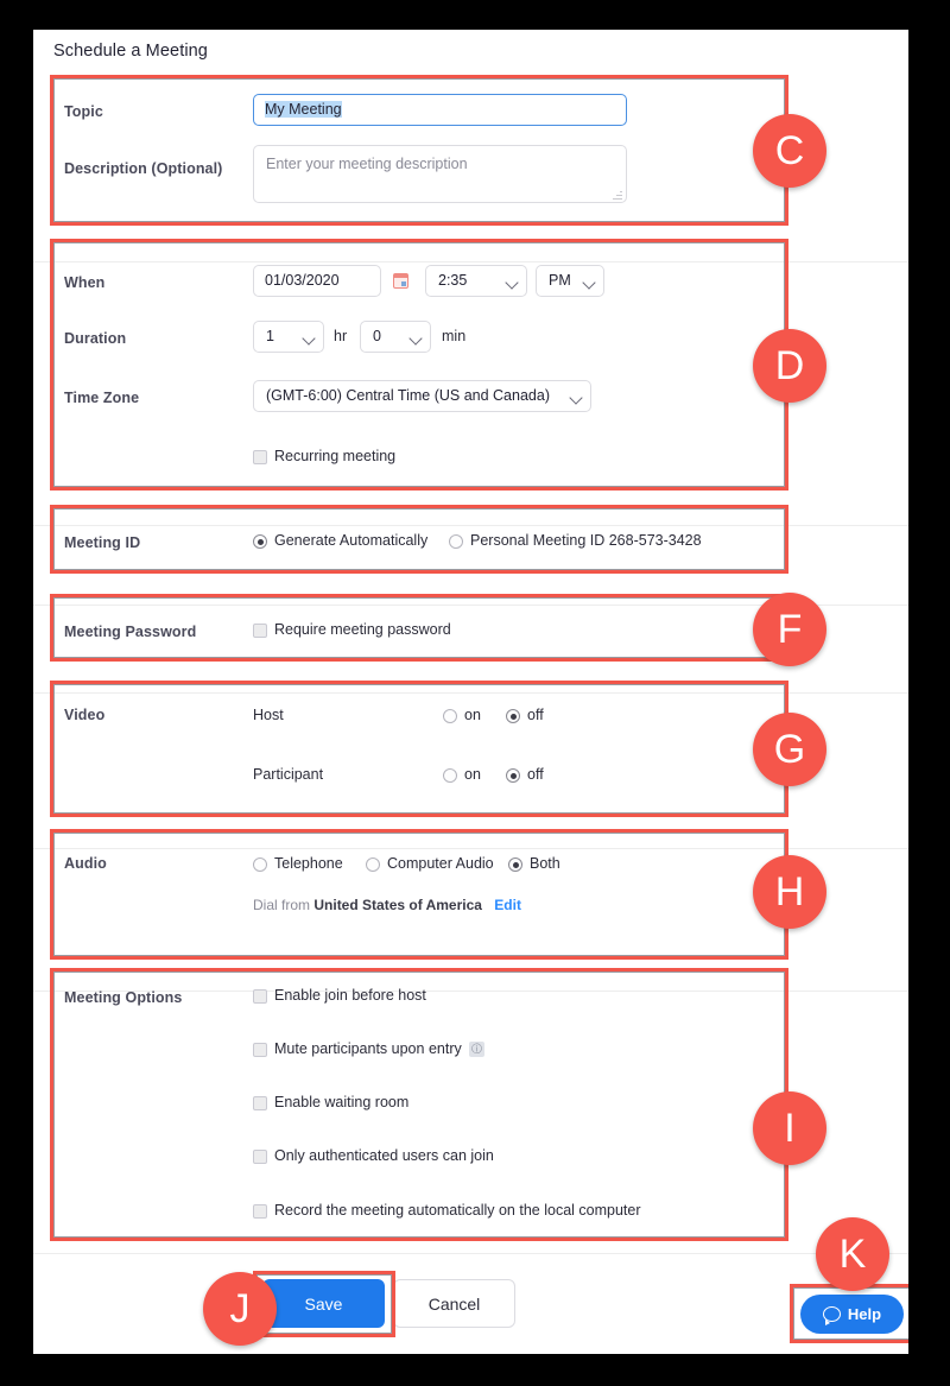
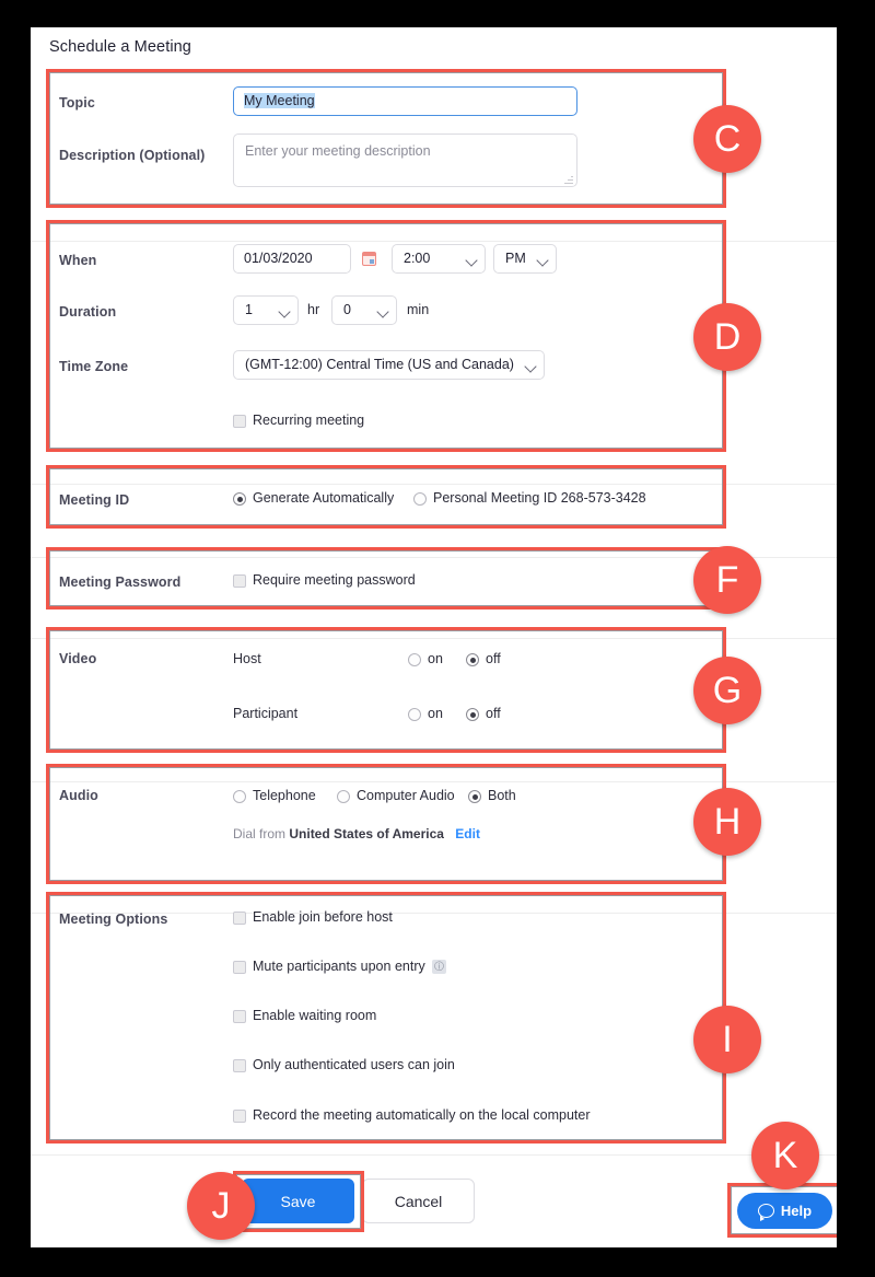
  Schedule a Meeting
  Topic
  My Meeting
  Description (Optional)
  Enter your meeting description
  C
  When
  01/03/2020
- 2:35
+ 2:00
  PM
  Duration
  1
  hr
  0
  min
  Time Zone
- (GMT-6:00) Central Time (US and Canada)
+ (GMT-12:00) Central Time (US and Canada)
  Recurring meeting
  D
  Meeting ID
  Generate Automatically
  Personal Meeting ID 268-573-3428
  Meeting Password
  Require meeting password
  F
  Video
  Host
  on
  off
  Participant
  on
  off
  G
  Audio
  Telephone
  Computer Audio
  Both
  Dial from United States of America Edit
  H
  Meeting Options
  Enable join before host
  Mute participants upon entry
  ⓘ
  Enable waiting room
  Only authenticated users can join
  Record the meeting automatically on the local computer
  I
  Save
  Cancel
  J
  Help
  K
